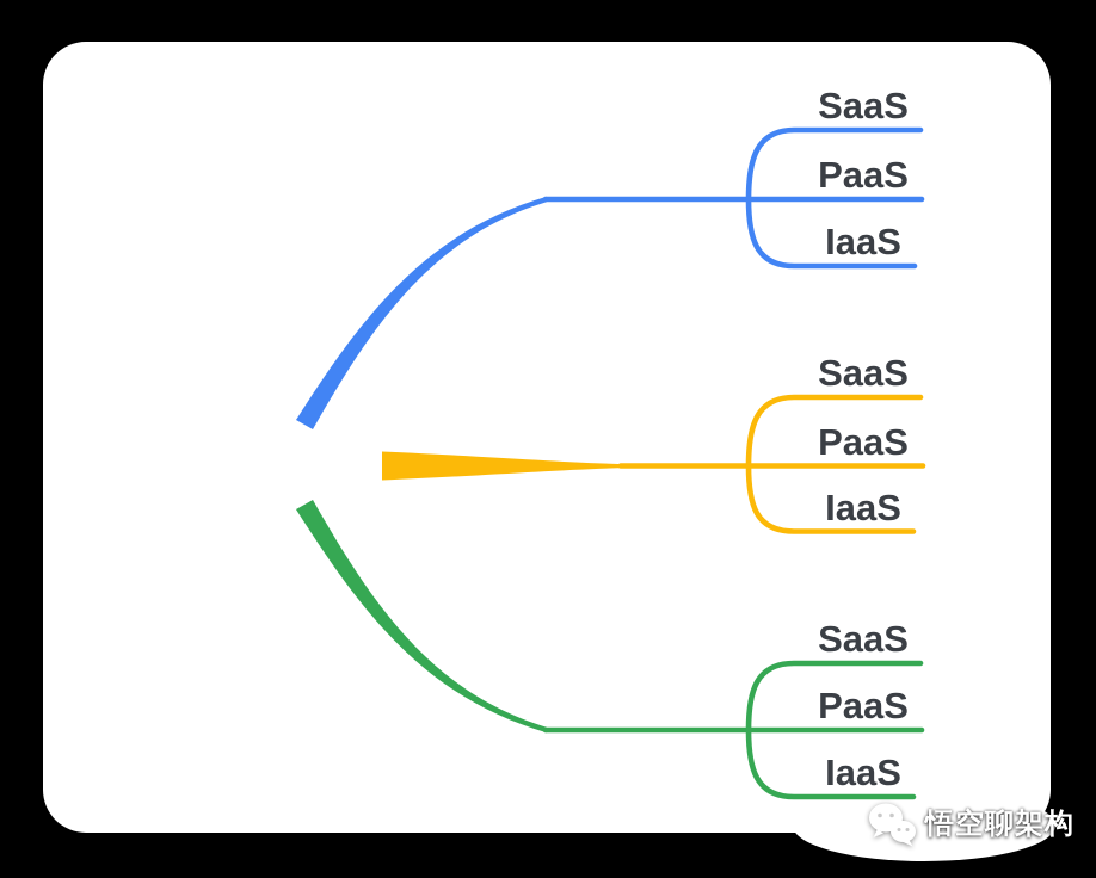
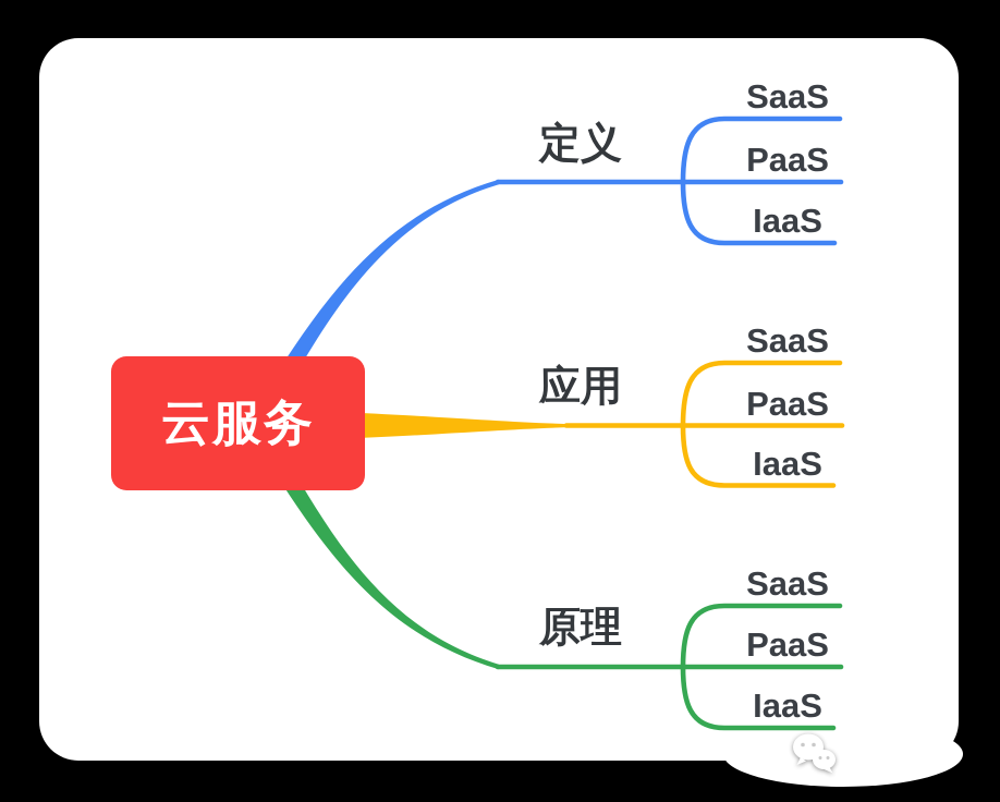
+ 云服务
+ 定义
+ 应用
+ 原理
  SaaS
  PaaS
  IaaS
  SaaS
  PaaS
  IaaS
  SaaS
  PaaS
  IaaS
- 悟空聊架构
